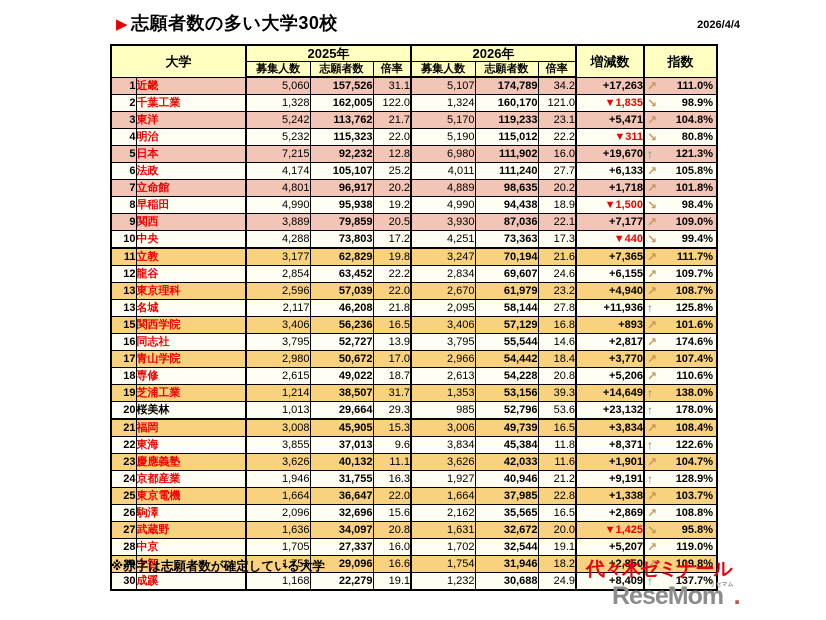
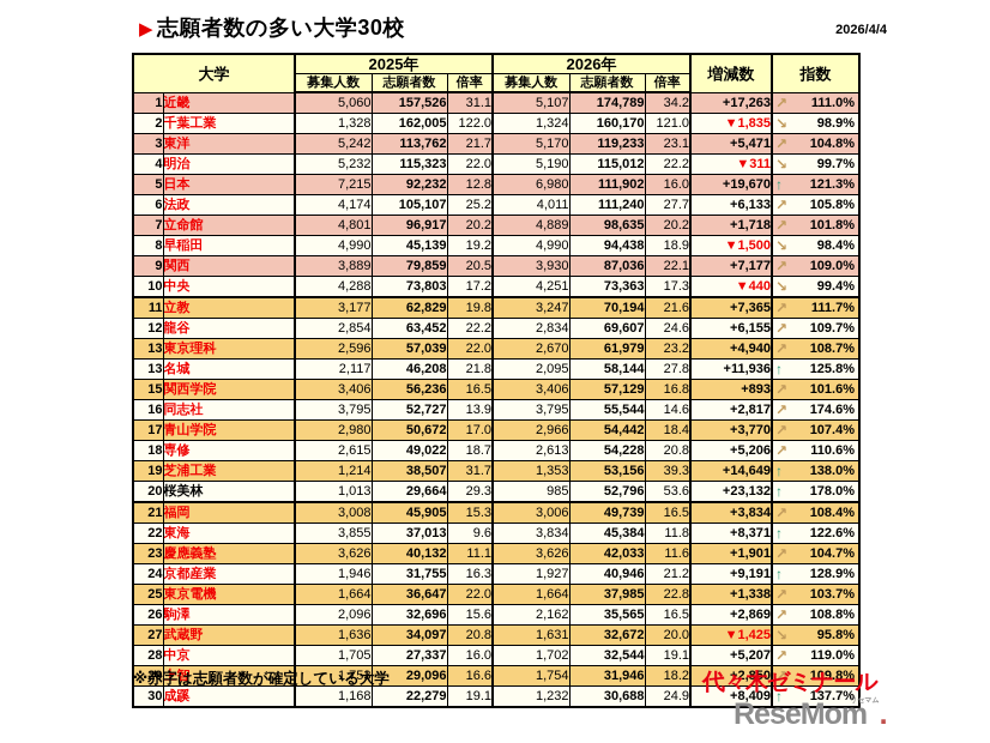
  ▶ 志願者数の多い大学30校
  2026/4/4
  大学	2025年	2026年	増減数	指数
  募集人数	志願者数	倍率	募集人数	志願者数	倍率
  1	近畿	5,060	157,526	31.1	5,107	174,789	34.2	+17,263	↗ 111.0%
  2	千葉工業	1,328	162,005	122.0	1,324	160,170	121.0	▼1,835	↘ 98.9%
  3	東洋	5,242	113,762	21.7	5,170	119,233	23.1	+5,471	↗ 104.8%
- 4	明治	5,232	115,323	22.0	5,190	115,012	22.2	▼311	↘ 80.8%
+ 4	明治	5,232	115,323	22.0	5,190	115,012	22.2	▼311	↘ 99.7%
  5	日本	7,215	92,232	12.8	6,980	111,902	16.0	+19,670	↑ 121.3%
  6	法政	4,174	105,107	25.2	4,011	111,240	27.7	+6,133	↗ 105.8%
  7	立命館	4,801	96,917	20.2	4,889	98,635	20.2	+1,718	↗ 101.8%
- 8	早稲田	4,990	95,938	19.2	4,990	94,438	18.9	▼1,500	↘ 98.4%
+ 8	早稲田	4,990	45,139	19.2	4,990	94,438	18.9	▼1,500	↘ 98.4%
  9	関西	3,889	79,859	20.5	3,930	87,036	22.1	+7,177	↗ 109.0%
  10	中央	4,288	73,803	17.2	4,251	73,363	17.3	▼440	↘ 99.4%
  11	立教	3,177	62,829	19.8	3,247	70,194	21.6	+7,365	↗ 111.7%
  12	龍谷	2,854	63,452	22.2	2,834	69,607	24.6	+6,155	↗ 109.7%
  13	東京理科	2,596	57,039	22.0	2,670	61,979	23.2	+4,940	↗ 108.7%
  13	名城	2,117	46,208	21.8	2,095	58,144	27.8	+11,936	↑ 125.8%
  15	関西学院	3,406	56,236	16.5	3,406	57,129	16.8	+893	↗ 101.6%
  16	同志社	3,795	52,727	13.9	3,795	55,544	14.6	+2,817	↗ 174.6%
  17	青山学院	2,980	50,672	17.0	2,966	54,442	18.4	+3,770	↗ 107.4%
  18	専修	2,615	49,022	18.7	2,613	54,228	20.8	+5,206	↗ 110.6%
  19	芝浦工業	1,214	38,507	31.7	1,353	53,156	39.3	+14,649	↑ 138.0%
  20	桜美林	1,013	29,664	29.3	985	52,796	53.6	+23,132	↑ 178.0%
  21	福岡	3,008	45,905	15.3	3,006	49,739	16.5	+3,834	↗ 108.4%
  22	東海	3,855	37,013	9.6	3,834	45,384	11.8	+8,371	↑ 122.6%
  23	慶應義塾	3,626	40,132	11.1	3,626	42,033	11.6	+1,901	↗ 104.7%
  24	京都産業	1,946	31,755	16.3	1,927	40,946	21.2	+9,191	↑ 128.9%
  25	東京電機	1,664	36,647	22.0	1,664	37,985	22.8	+1,338	↗ 103.7%
  26	駒澤	2,096	32,696	15.6	2,162	35,565	16.5	+2,869	↗ 108.8%
  27	武蔵野	1,636	34,097	20.8	1,631	32,672	20.0	▼1,425	↘ 95.8%
  28	中京	1,705	27,337	16.0	1,702	32,544	19.1	+5,207	↗ 119.0%
  29	上智	1,753	29,096	16.6	1,754	31,946	18.2	+2,850	↗ 109.8%
  30	成蹊	1,168	22,279	19.1	1,232	30,688	24.9	+8,409	↑ 137.7%
  ※赤字は志願者数が確定している大学
  代々木ゼミナール
